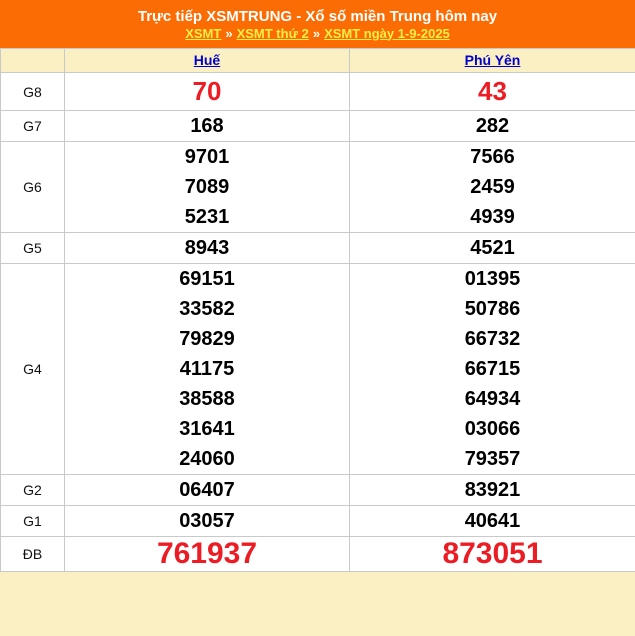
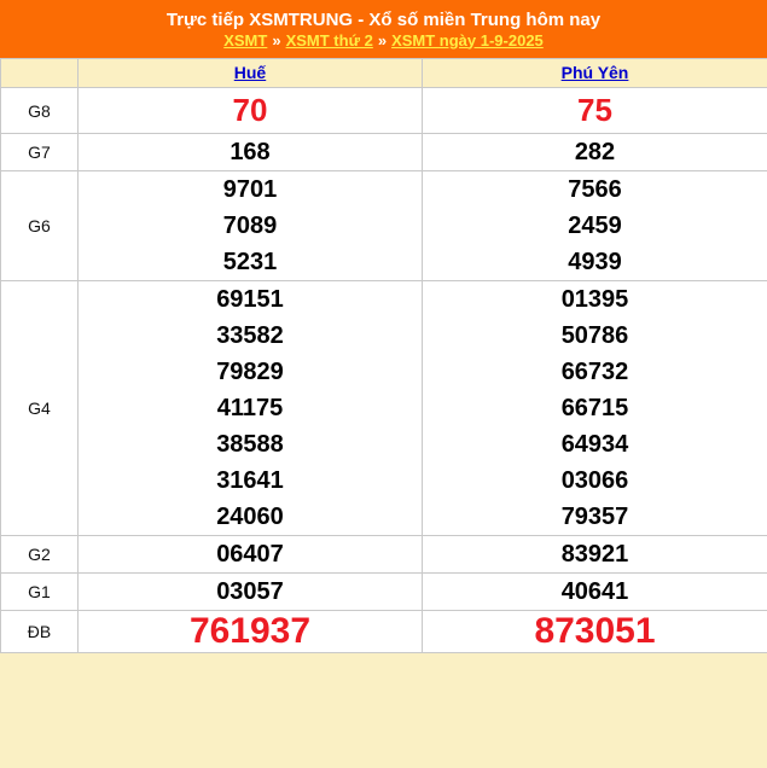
  Trực tiếp XSMTRUNG - Xổ số miền Trung hôm nay
  XSMT » XSMT thứ 2 » XSMT ngày 1-9-2025
  	Huế	Phú Yên
- G8	70	43
+ G8	70	75
  G7	168	282
  G6	970170895231	756624594939
- G5	8943	4521
  G4	69151335827982941175385883164124060	01395507866673266715649340306679357
  G2	06407	83921
  G1	03057	40641
  ĐB	761937	873051
